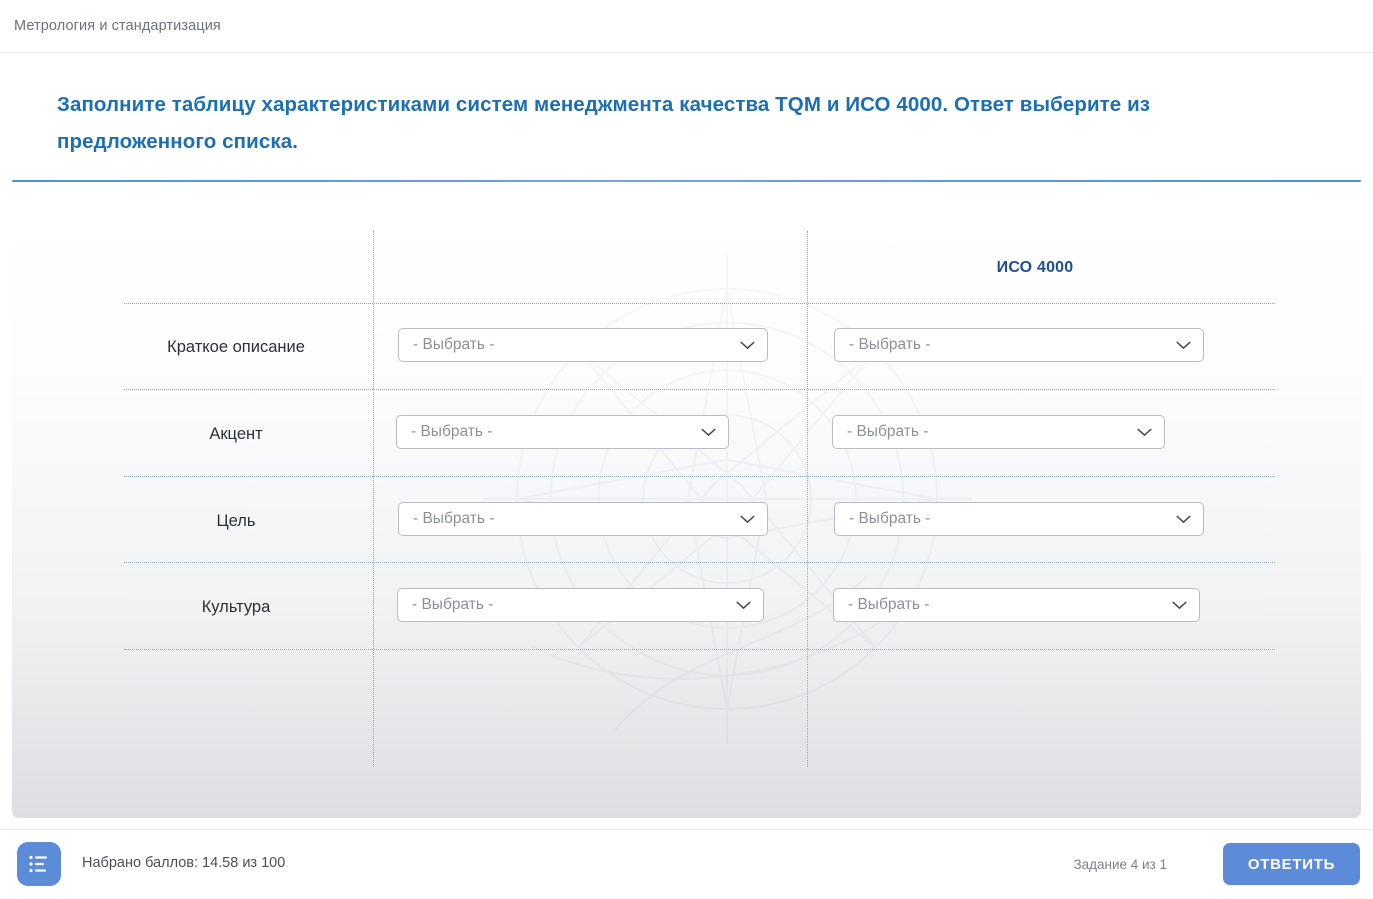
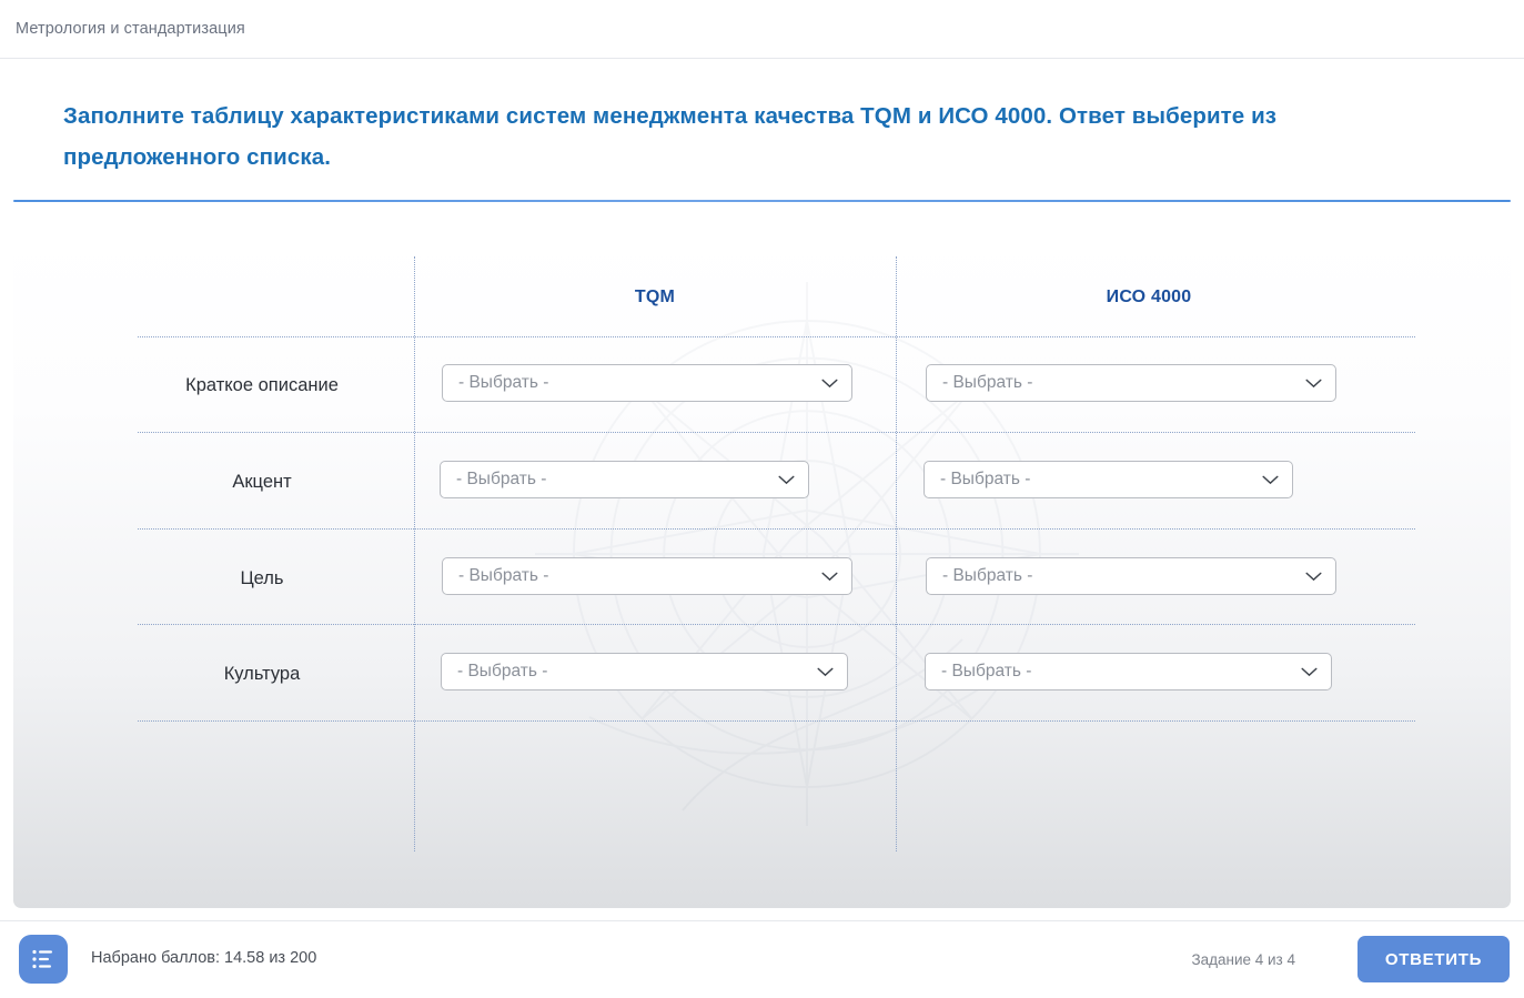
  Метрология и стандартизация
  Заполните таблицу характеристиками систем менеджмента качества TQM и ИСО 4000. Ответ выберите из предложенного списка.
+ TQM
  ИСО 4000
  Краткое описание
  - Выбрать -
  - Выбрать -
  Акцент
  - Выбрать -
  - Выбрать -
  Цель
  - Выбрать -
  - Выбрать -
  Культура
  - Выбрать -
  - Выбрать -
- Набрано баллов: 14.58 из 100
+ Набрано баллов: 14.58 из 200
- Задание 4 из 1
+ Задание 4 из 4
  ОТВЕТИТЬ
